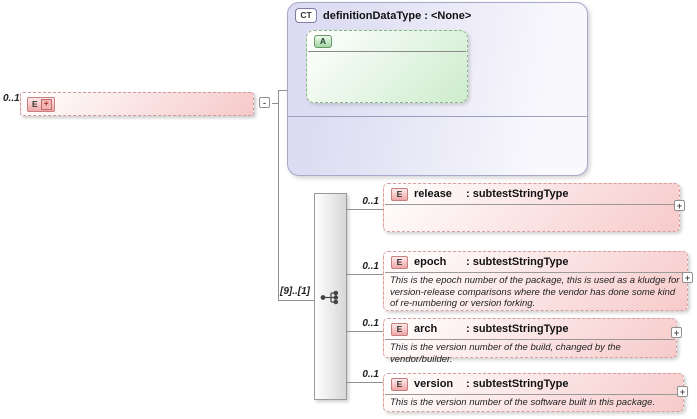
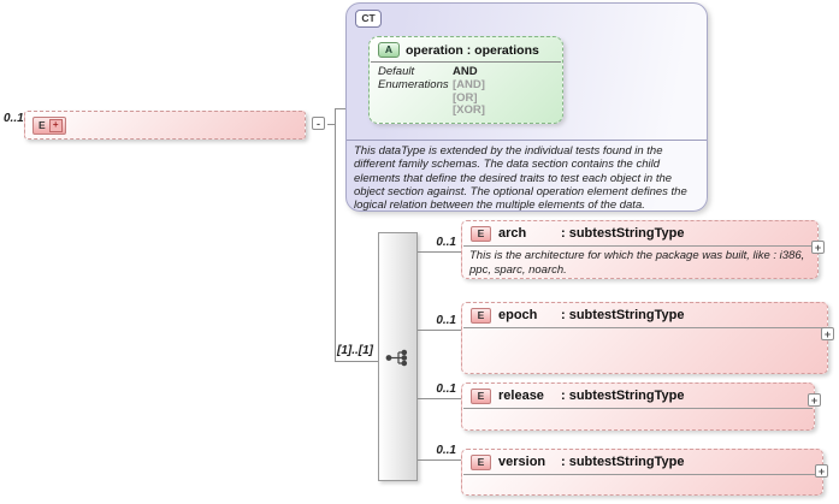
  0..1
  E
  +
  -
  CT
- definitionDataType : <None>
  A
+ operation : operations
+ Default
+ AND
+ Enumerations
+ [AND]
+ [OR]
+ [XOR]
+ This dataType is extended by the individual tests found in the different family schemas. The data section contains the child elements that define the desired traits to test each object in the object section against. The optional operation element defines the logical relation between the multiple elements of the data.
- [9]..[1]
+ [1]..[1]
  0..1
  0..1
  0..1
  0..1
  E
- release
+ arch
  : subtestStringType
+ This is the architecture for which the package was built, like : i386, ppc, sparc, noarch.
  +
  E
  epoch
  : subtestStringType
- This is the epoch number of the package, this is used as a kludge for version-release comparisons where the vendor has done some kind of re-numbering or version forking.
  +
  E
- arch
+ release
  : subtestStringType
- This is the version number of the build, changed by the vendor/builder.
  +
  E
  version
  : subtestStringType
- This is the version number of the software built in this package.
  +
